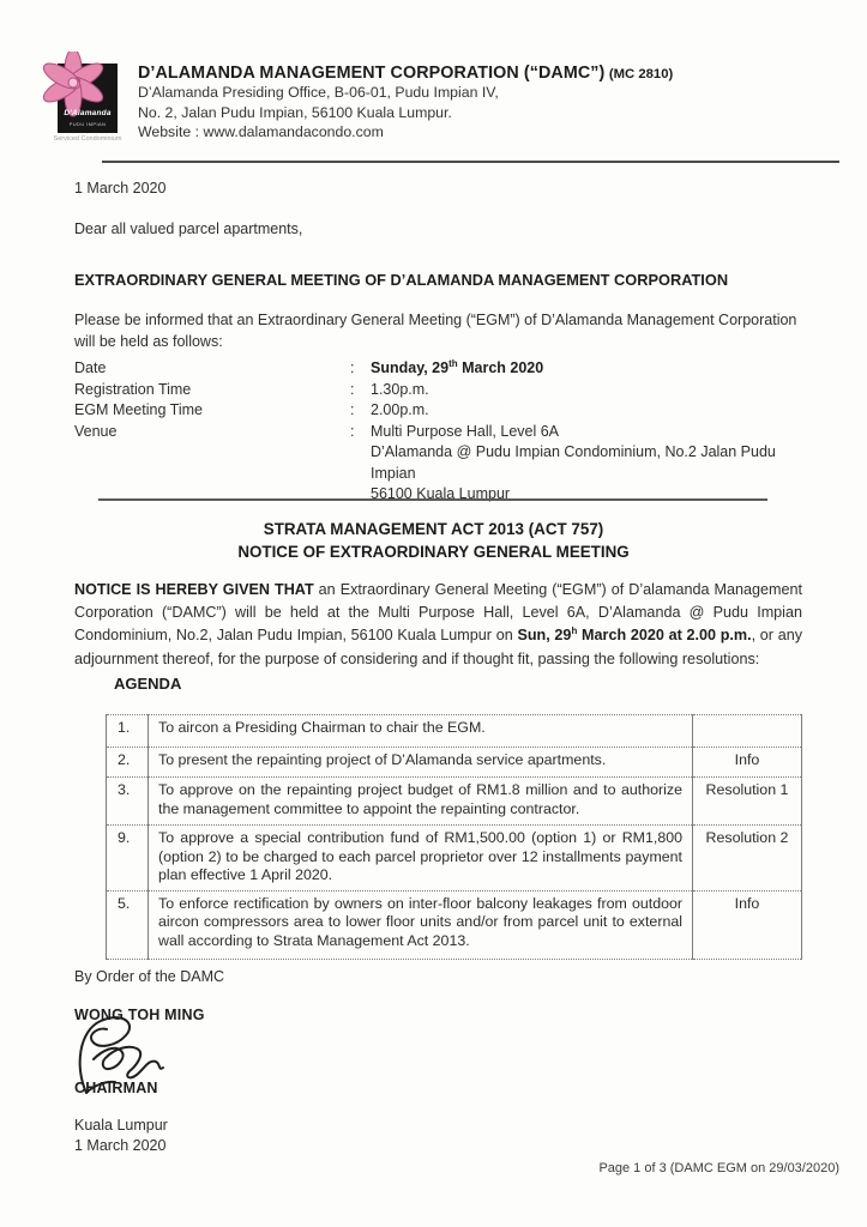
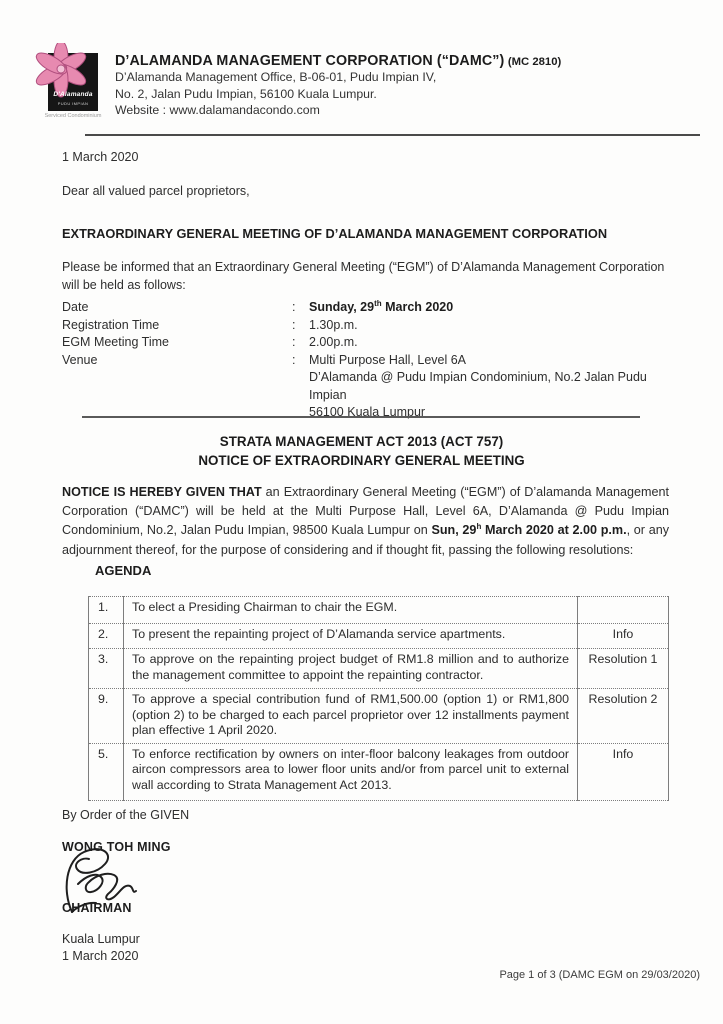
  D’ALAMANDA MANAGEMENT CORPORATION (“DAMC”) (MC 2810)
- D’Alamanda Presiding Office, B-06-01, Pudu Impian IV,
+ D’Alamanda Management Office, B-06-01, Pudu Impian IV,
  No. 2, Jalan Pudu Impian, 56100 Kuala Lumpur.
  Website : www.dalamandacondo.com
  1 March 2020
- Dear all valued parcel apartments,
+ Dear all valued parcel proprietors,
  EXTRAORDINARY GENERAL MEETING OF D’ALAMANDA MANAGEMENT CORPORATION
  Please be informed that an Extraordinary General Meeting (“EGM”) of D’Alamanda Management Corporation will be held as follows:
  Date
  :
  Sunday, 29th March 2020
  Registration Time
  :
  1.30p.m.
  EGM Meeting Time
  :
  2.00p.m.
  Venue
  :
  Multi Purpose Hall, Level 6A
  D’Alamanda @ Pudu Impian Condominium, No.2 Jalan Pudu Impian
  56100 Kuala Lumpur
  STRATA MANAGEMENT ACT 2013 (ACT 757)
  NOTICE OF EXTRAORDINARY GENERAL MEETING
- NOTICE IS HEREBY GIVEN THAT an Extraordinary General Meeting (“EGM”) of D’alamanda Management Corporation (“DAMC”) will be held at the Multi Purpose Hall, Level 6A, D’Alamanda @ Pudu Impian Condominium, No.2, Jalan Pudu Impian, 56100 Kuala Lumpur on Sun, 29h March 2020 at 2.00 p.m., or any adjournment thereof, for the purpose of considering and if thought fit, passing the following resolutions:
+ NOTICE IS HEREBY GIVEN THAT an Extraordinary General Meeting (“EGM”) of D’alamanda Management Corporation (“DAMC”) will be held at the Multi Purpose Hall, Level 6A, D’Alamanda @ Pudu Impian Condominium, No.2, Jalan Pudu Impian, 98500 Kuala Lumpur on Sun, 29h March 2020 at 2.00 p.m., or any adjournment thereof, for the purpose of considering and if thought fit, passing the following resolutions:
  AGENDA
- 1.	To aircon a Presiding Chairman to chair the EGM.
+ 1.	To elect a Presiding Chairman to chair the EGM.
  2.	To present the repainting project of D’Alamanda service apartments.	Info
  3.	To approve on the repainting project budget of RM1.8 million and to authorize the management committee to appoint the repainting contractor.	Resolution 1
  9.	To approve a special contribution fund of RM1,500.00 (option 1) or RM1,800 (option 2) to be charged to each parcel proprietor over 12 installments payment plan effective 1 April 2020.	Resolution 2
  5.	To enforce rectification by owners on inter-floor balcony leakages from outdoor aircon compressors area to lower floor units and/or from parcel unit to external wall according to Strata Management Act 2013.	Info
- By Order of the DAMC
+ By Order of the GIVEN
  WONG TOH MING
  CHAIRMAN
  Kuala Lumpur
  1 March 2020
  Page 1 of 3 (DAMC EGM on 29/03/2020)
